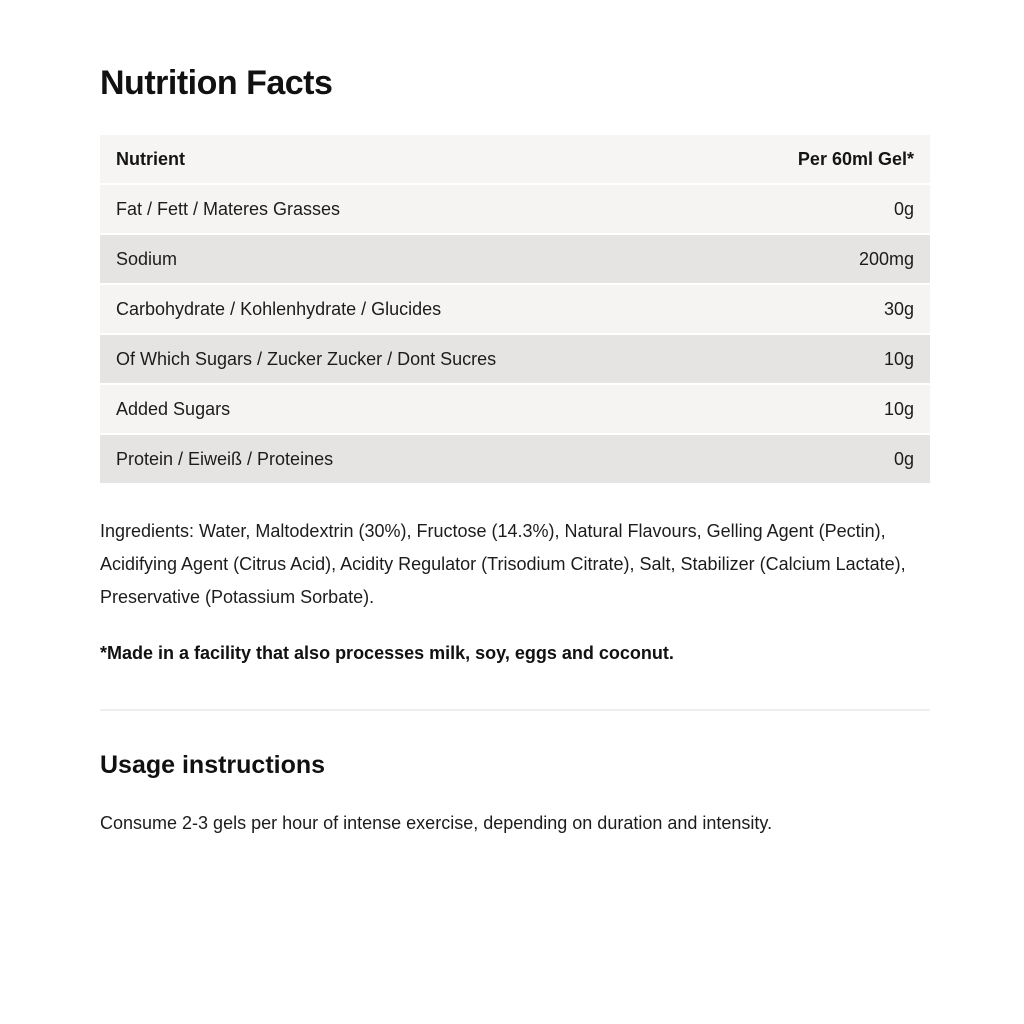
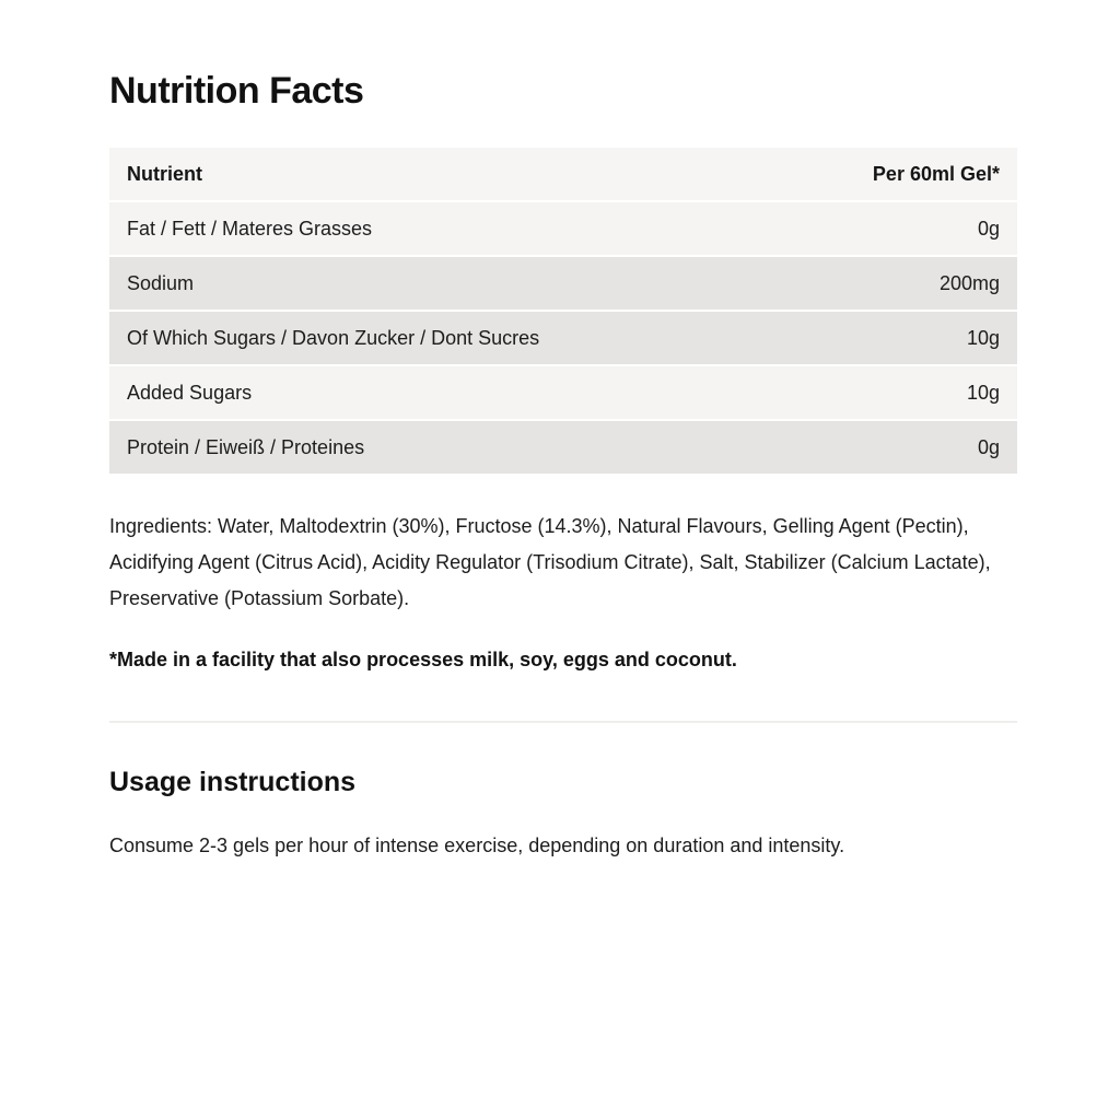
  Nutrition Facts
  Nutrient
  Per 60ml Gel*
  Fat / Fett / Materes Grasses
  0g
  Sodium
  200mg
- Carbohydrate / Kohlenhydrate / Glucides
- 30g
- Of Which Sugars / Zucker Zucker / Dont Sucres
+ Of Which Sugars / Davon Zucker / Dont Sucres
  10g
  Added Sugars
  10g
  Protein / Eiweiß / Proteines
  0g
  Ingredients: Water, Maltodextrin (30%), Fructose (14.3%), Natural Flavours, Gelling Agent (Pectin), Acidifying Agent (Citrus Acid), Acidity Regulator (Trisodium Citrate), Salt, Stabilizer (Calcium Lactate), Preservative (Potassium Sorbate).
  *Made in a facility that also processes milk, soy, eggs and coconut.
  Usage instructions
  Consume 2-3 gels per hour of intense exercise, depending on duration and intensity.
